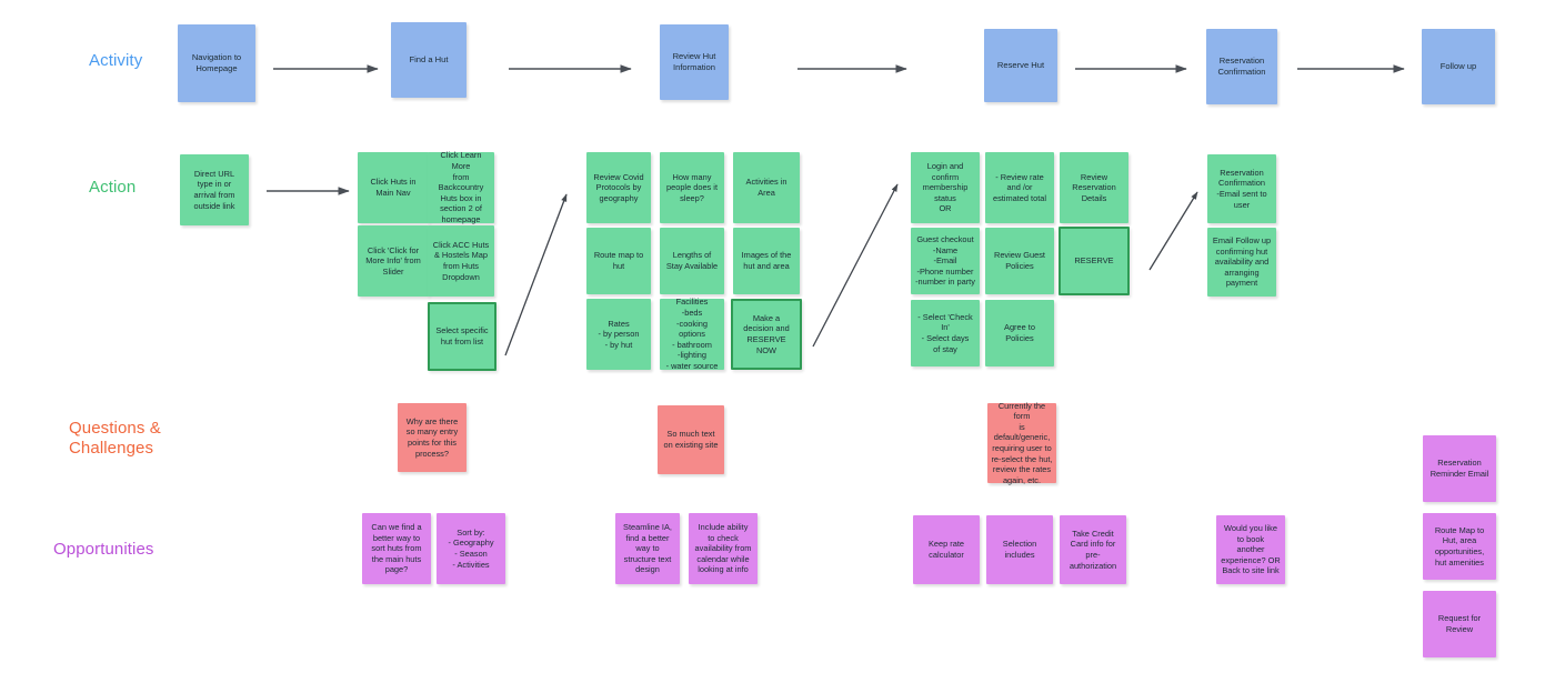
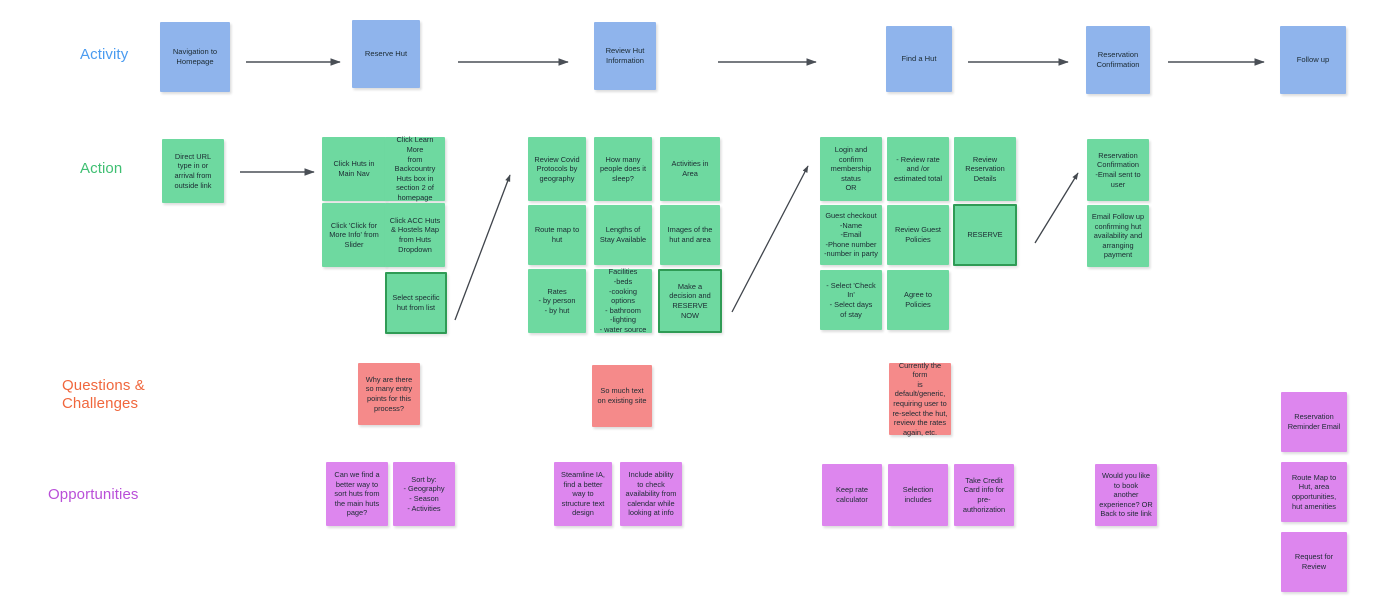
  Activity
  Action
  Questions &
  Challenges
  Opportunities
  Navigation to
  Homepage
- Find a Hut
+ Reserve Hut
  Review Hut
  Information
- Reserve Hut
+ Find a Hut
  Reservation
  Confirmation
  Follow up
  Direct URL
  type in or
  arrival from
  outside link
  Click Huts in
  Main Nav
  Click Learn More
  from
  Backcountry
  Huts box in
  section 2 of
  homepage
  Click 'Click for
  More Info' from
  Slider
  Click ACC Huts
  & Hostels Map
  from Huts
  Dropdown
  Select specific
  hut from list
  Review Covid
  Protocols by
  geography
  How many
  people does it
  sleep?
  Activities in
  Area
  Route map to
  hut
  Lengths of
  Stay Available
  Images of the
  hut and area
  Rates
  - by person
  - by hut
  Facilities
  -beds
  -cooking options
  - bathroom
  -lighting
  - water source
  Make a
  decision and
  RESERVE NOW
  Login and
  confirm
  membership
  status
  OR
  - Review rate
  and /or
  estimated total
  Review
  Reservation
  Details
  Guest checkout
  -Name
  -Email
  -Phone number
  -number in party
  Review Guest
  Policies
  RESERVE
  - Select 'Check
  In'
  - Select days
  of stay
  Agree to
  Policies
  Reservation
  Confirmation
  -Email sent to
  user
  Email Follow up
  confirming hut
  availability and
  arranging
  payment
  Why are there
  so many entry
  points for this
  process?
  So much text
  on existing site
  Currently the form
  is default/generic,
  requiring user to
  re-select the hut,
  review the rates
  again, etc.
  Can we find a
  better way to
  sort huts from
  the main huts
  page?
  Sort by:
  - Geography
  - Season
  - Activities
  Steamline IA,
  find a better
  way to
  structure text
  design
  Include ability
  to check
  availability from
  calendar while
  looking at info
  Keep rate
  calculator
  Selection
  includes
  Take Credit
  Card info for
  pre-
  authorization
  Would you like
  to book
  another
  experience? OR
  Back to site link
  Reservation
  Reminder Email
  Route Map to
  Hut, area
  opportunities,
  hut amenities
  Request for
  Review
